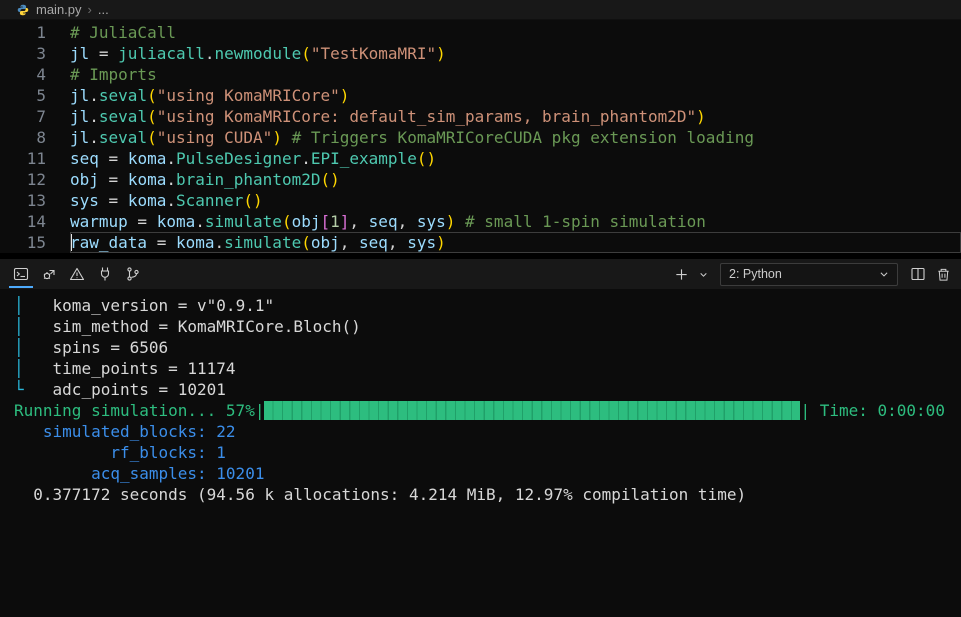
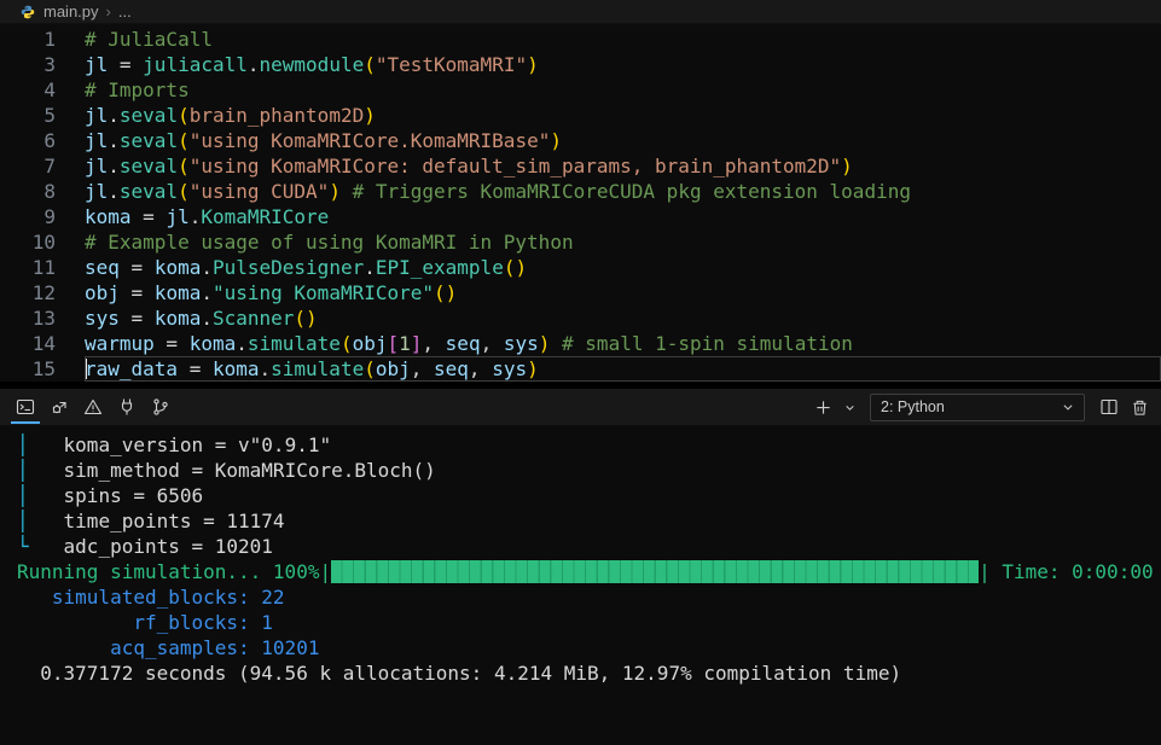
  main.py
  ›
  ...
  1
  # JuliaCall
  3
  jl = juliacall.newmodule("TestKomaMRI")
  4
  # Imports
  5
- jl.seval("using KomaMRICore")
+ jl.seval(brain_phantom2D)
+ 6
+ jl.seval("using KomaMRICore.KomaMRIBase")
  7
  jl.seval("using KomaMRICore: default_sim_params, brain_phantom2D")
  8
  jl.seval("using CUDA") # Triggers KomaMRICoreCUDA pkg extension loading
+ 9
+ koma = jl.KomaMRICore
+ 10
+ # Example usage of using KomaMRI in Python
  11
  seq = koma.PulseDesigner.EPI_example()
  12
- obj = koma.brain_phantom2D()
+ obj = koma."using KomaMRICore"()
  13
  sys = koma.Scanner()
  14
  warmup = koma.simulate(obj[1], seq, sys) # small 1-spin simulation
  15
  raw_data = koma.simulate(obj, seq, sys)
  2: Python
  │ koma_version = v"0.9.1"
  │ sim_method = KomaMRICore.Bloch()
  │ spins = 6506
  │ time_points = 11174
  └ adc_points = 10201
- Running simulation... 57%| | Time: 0:00:00
+ Running simulation... 100%| | Time: 0:00:00
  simulated_blocks: 22
  rf_blocks: 1
  acq_samples: 10201
  0.377172 seconds (94.56 k allocations: 4.214 MiB, 12.97% compilation time)
